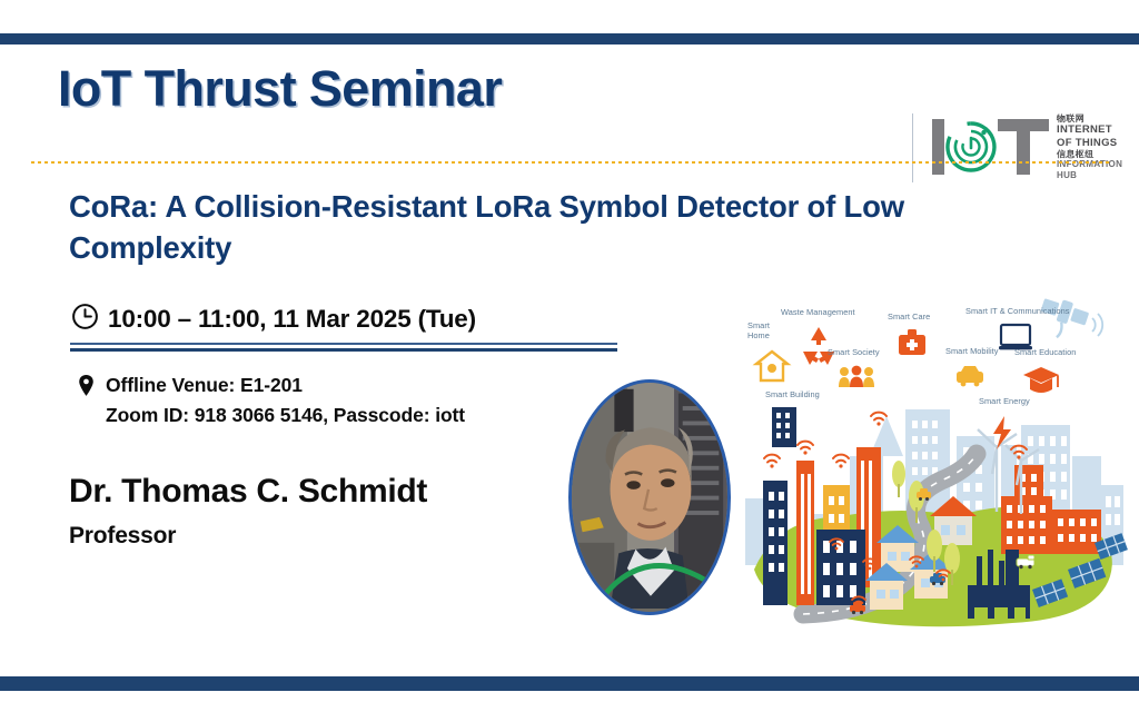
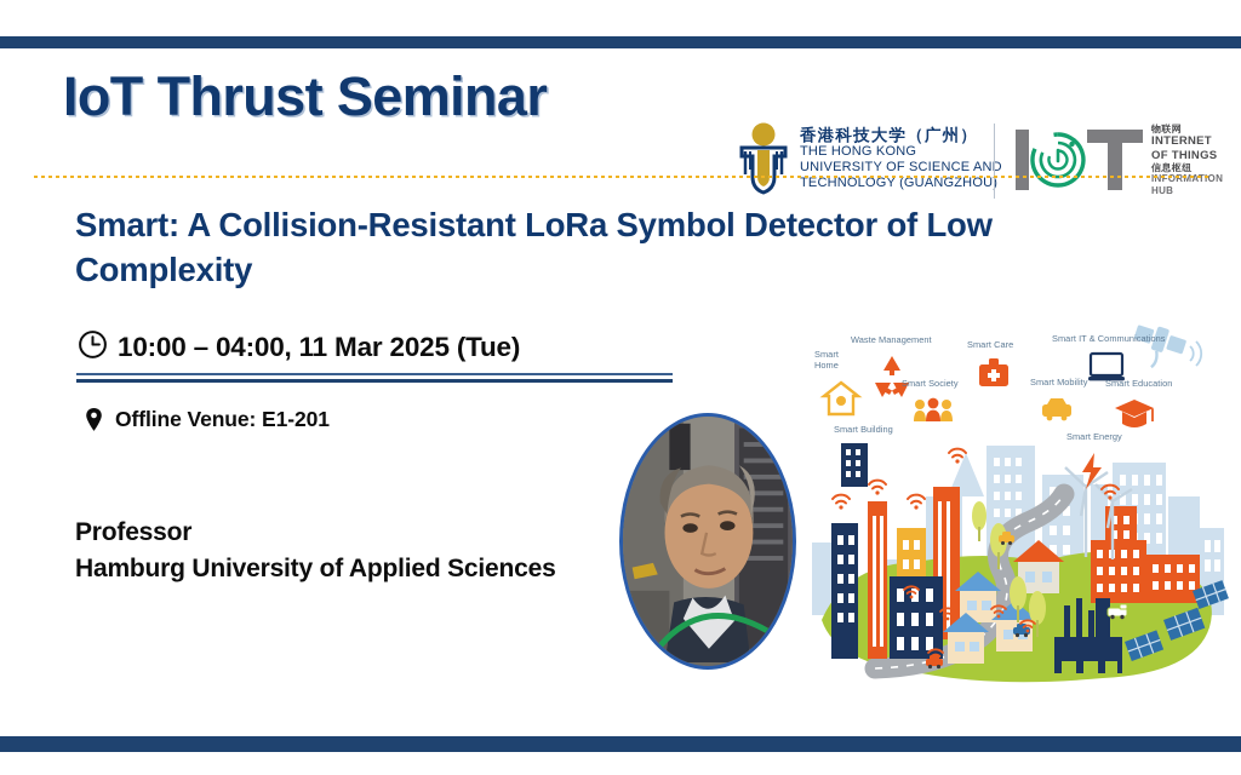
  IoT Thrust Seminar
+ 香港科技大学（广州）
+ THE HONG KONG
+ UNIVERSITY OF SCIENCE AND
+ TECHNOLOGY (GUANGZHOU)
  物联网
  INTERNET
  OF THINGS
  信息枢纽
  INFORMATION HUB
- CoRa: A Collision-Resistant LoRa Symbol Detector of Low Complexity
+ Smart: A Collision-Resistant LoRa Symbol Detector of Low Complexity
- 10:00 – 11:00, 11 Mar 2025 (Tue)
+ 10:00 – 04:00, 11 Mar 2025 (Tue)
  Offline Venue: E1-201
- Zoom ID: 918 3066 5146, Passcode: iott
- Dr. Thomas C. Schmidt
  Professor
+ Hamburg University of Applied Sciences
  Smart
  Home
  Waste Management
  Smart Care
  Smart IT & Communications
  Smart Society
  Smart Mobility
  Smart Education
  Smart Building
  Smart Energy
